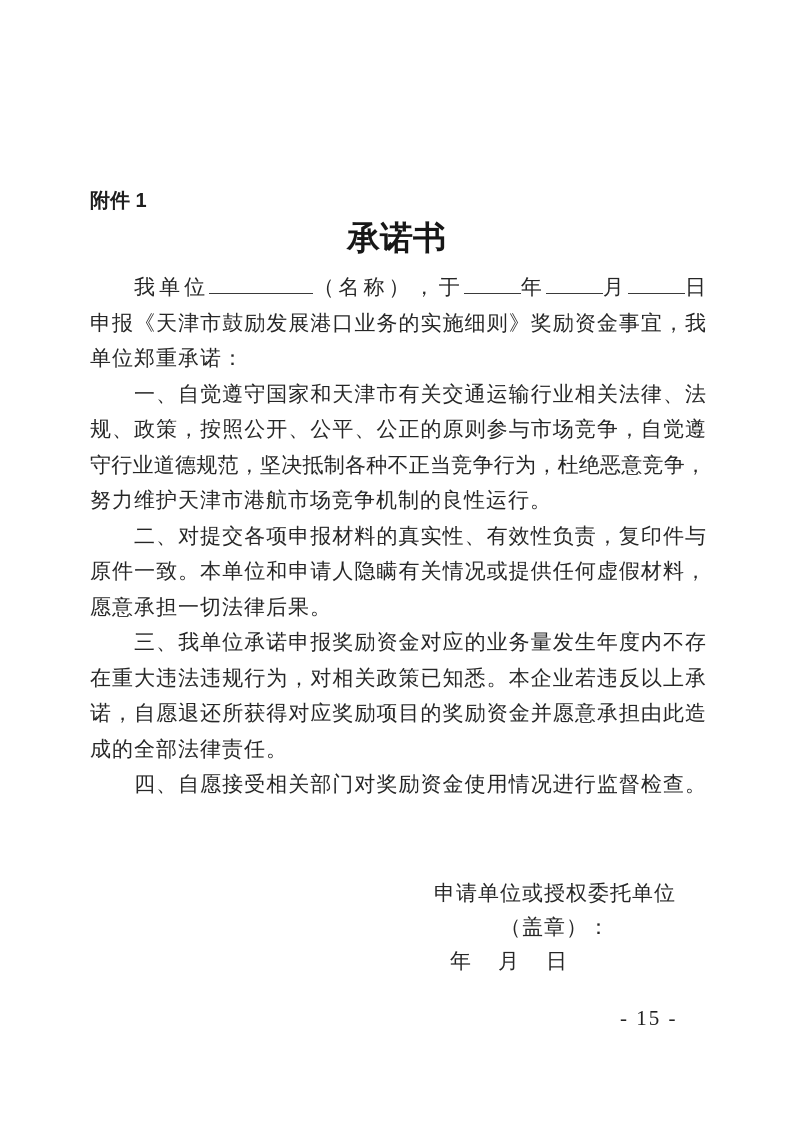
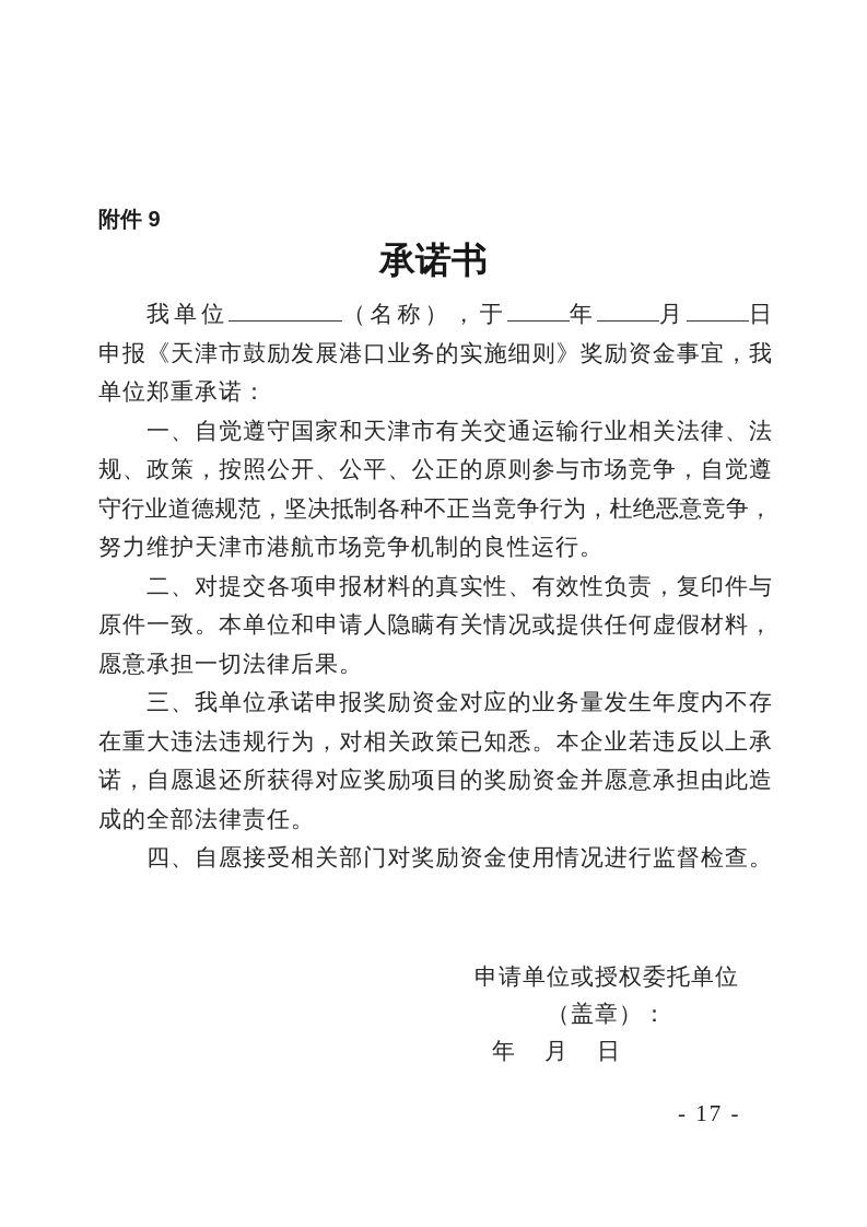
- 附件 1
+ 附件 9
  承诺书
  我单位 （名称），于 年 月 日
  申报《天津市鼓励发展港口业务的实施细则》奖励资金事宜，我
  单位郑重承诺：
  一、自觉遵守国家和天津市有关交通运输行业相关法律、法
  规、政策，按照公开、公平、公正的原则参与市场竞争，自觉遵
  守行业道德规范，坚决抵制各种不正当竞争行为，杜绝恶意竞争，
  努力维护天津市港航市场竞争机制的良性运行。
  二、对提交各项申报材料的真实性、有效性负责，复印件与
  原件一致。本单位和申请人隐瞒有关情况或提供任何虚假材料，
  愿意承担一切法律后果。
  三、我单位承诺申报奖励资金对应的业务量发生年度内不存
  在重大违法违规行为，对相关政策已知悉。本企业若违反以上承
  诺，自愿退还所获得对应奖励项目的奖励资金并愿意承担由此造
  成的全部法律责任。
  四、自愿接受相关部门对奖励资金使用情况进行监督检查。
  申请单位或授权委托单位
  （盖章）：
  年 月 日
- - 15 -
+ - 17 -
